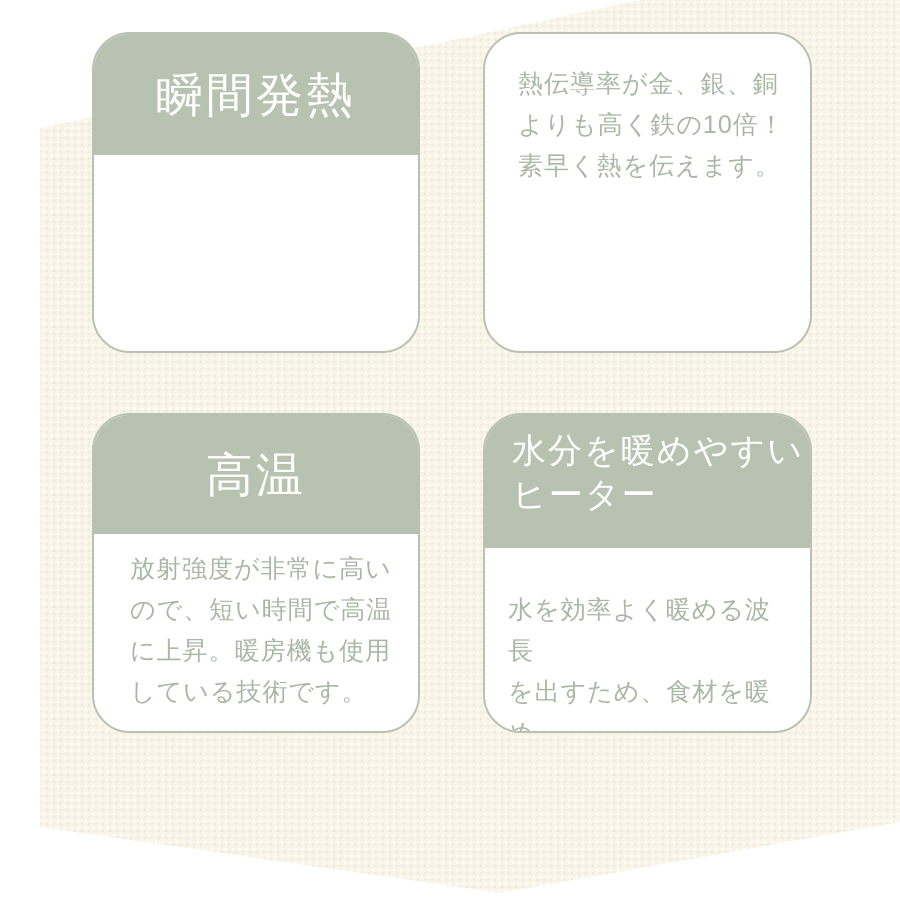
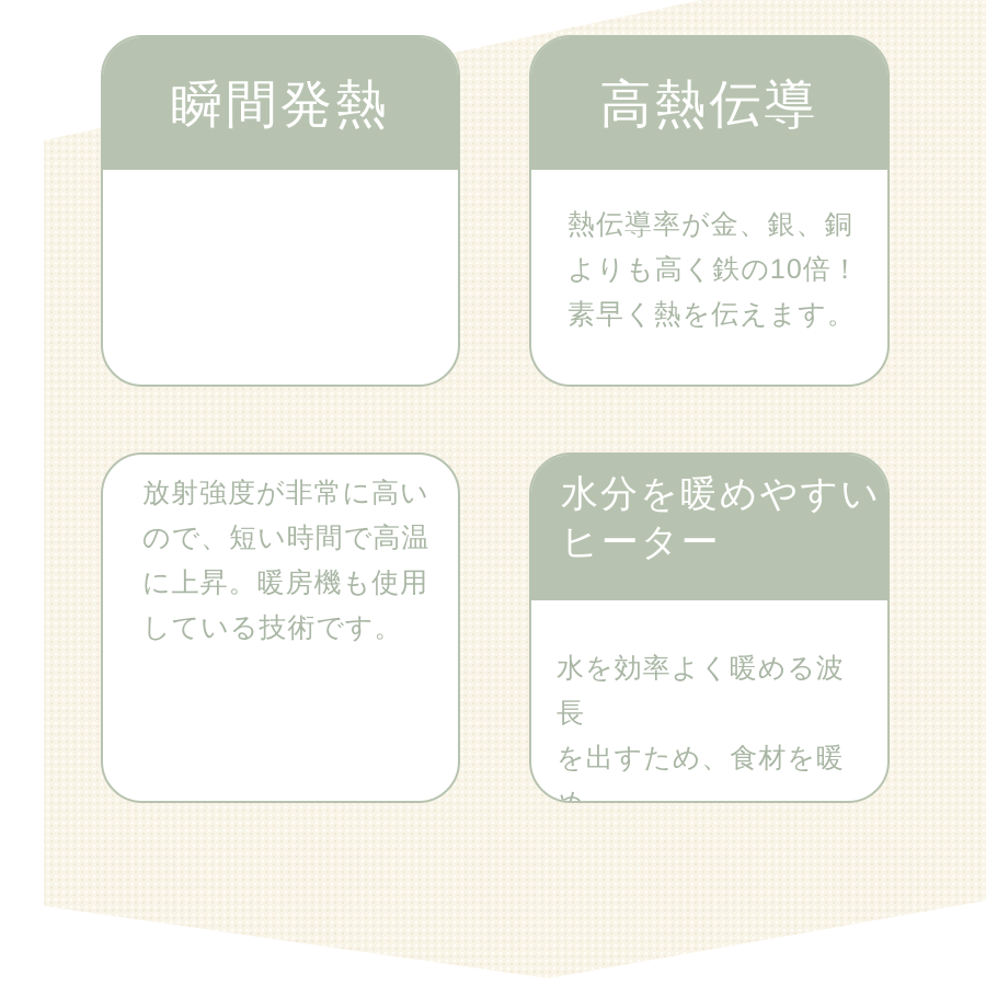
  瞬間発熱
+ 高熱伝導
  熱伝導率が金、銀、銅
  よりも高く鉄の10倍！
  素早く熱を伝えます。
- 高温
  放射強度が非常に高い
  ので、短い時間で高温
  に上昇。暖房機も使用
  している技術です。
  水分を暖めやすい
  ヒーター
  水を効率よく暖める波長
  を出すため、食材を暖
